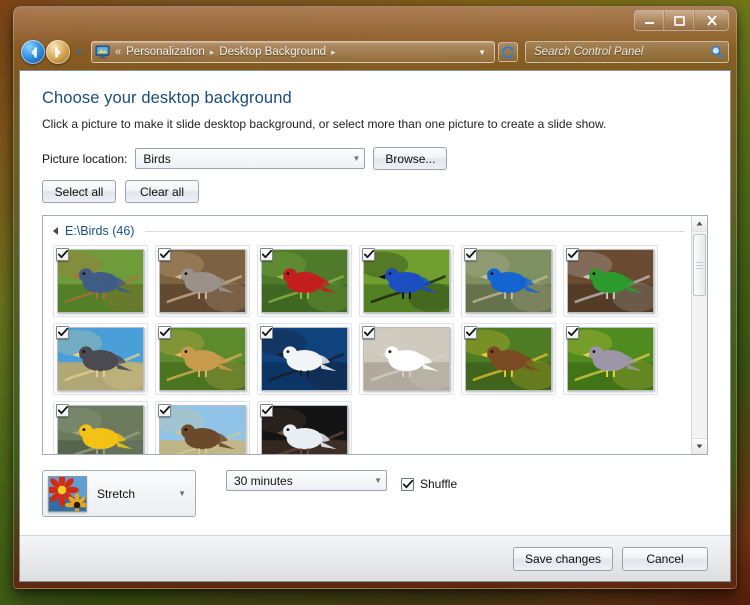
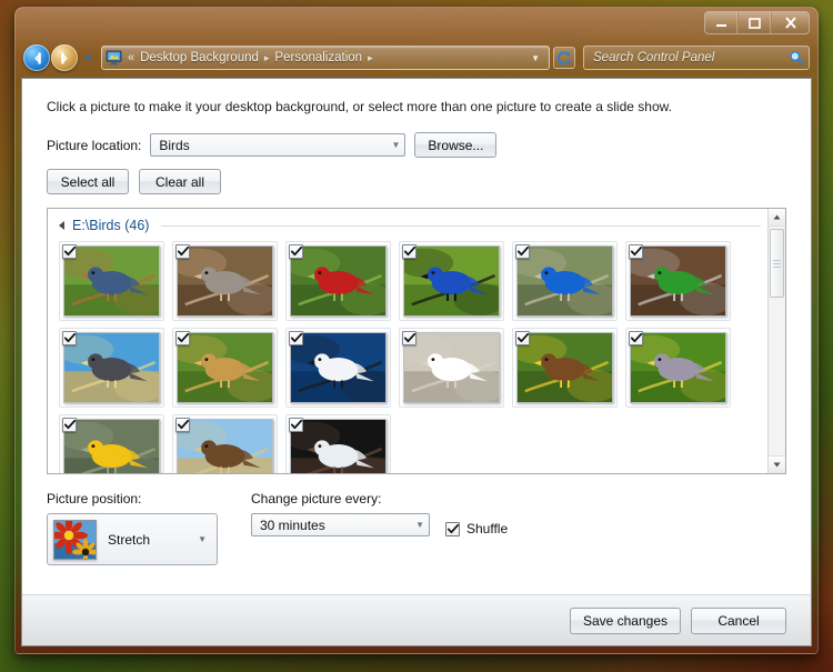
  ▼
  «
- Personalization
+ Desktop Background
  ▸
- Desktop Background
+ Personalization
  ▸
  ▼
  Search Control Panel
- Choose your desktop background
- Click a picture to make it slide desktop background, or select more than one picture to create a slide show.
+ Click a picture to make it your desktop background, or select more than one picture to create a slide show.
  Picture location:
  Birds
  ▼
  Browse...
  Select all
  Clear all
  E:\Birds (46)
+ Picture position:
  Stretch
  ▼
+ Change picture every:
  30 minutes
  ▼
  Shuffle
  Save changes
  Cancel
